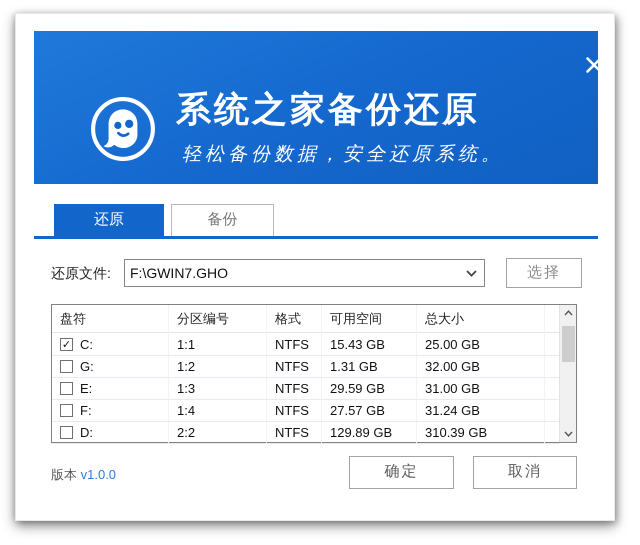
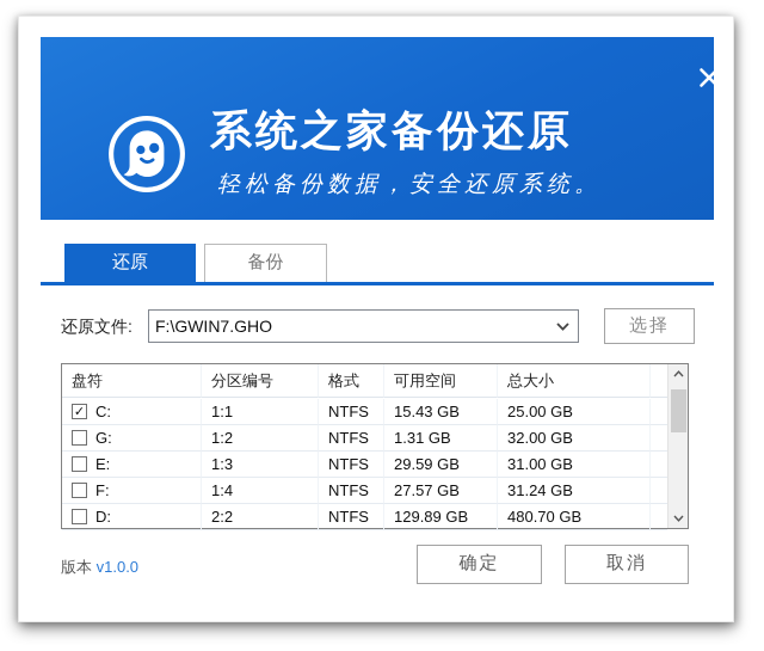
  系统之家备份还原
  轻松备份数据，安全还原系统。
  还原
  备份
  还原文件:
  F:\GWIN7.GHO
  选择
  盘符
  分区编号
  格式
  可用空间
  总大小
  ✓
  C:
  1:1
  NTFS
  15.43 GB
  25.00 GB
  G:
  1:2
  NTFS
  1.31 GB
  32.00 GB
  E:
  1:3
  NTFS
  29.59 GB
  31.00 GB
  F:
  1:4
  NTFS
  27.57 GB
  31.24 GB
  D:
  2:2
  NTFS
  129.89 GB
- 310.39 GB
+ 480.70 GB
  版本 v1.0.0
  确定
  取消
